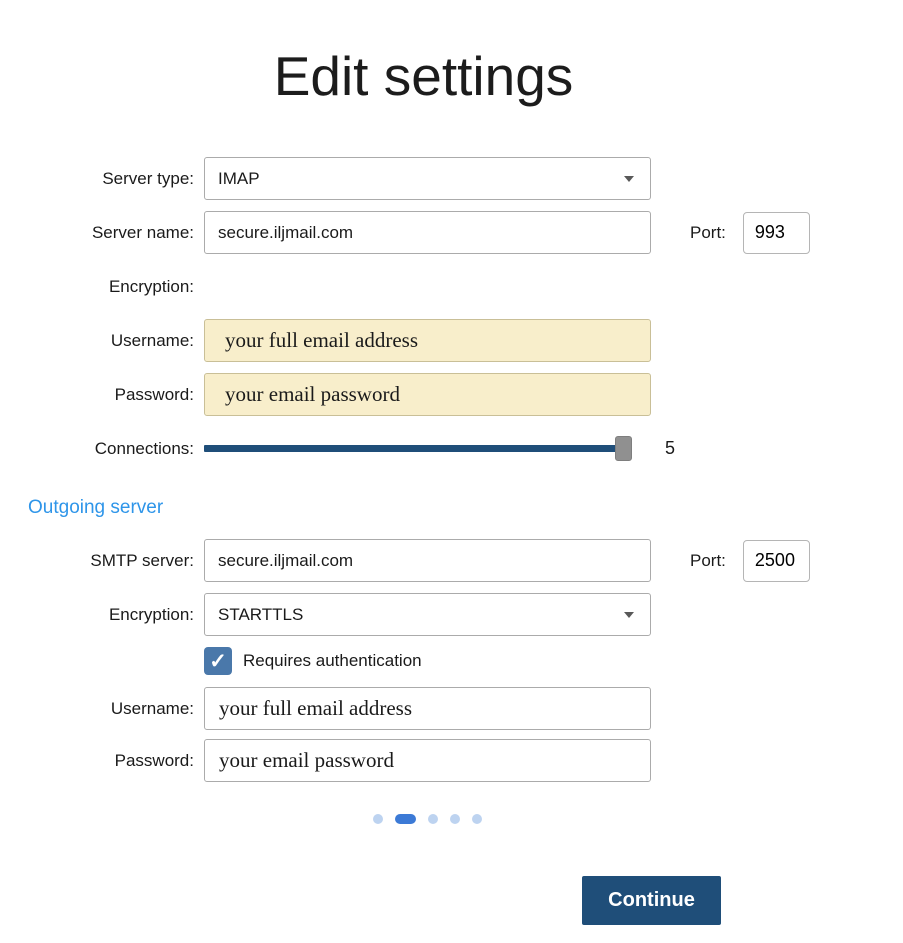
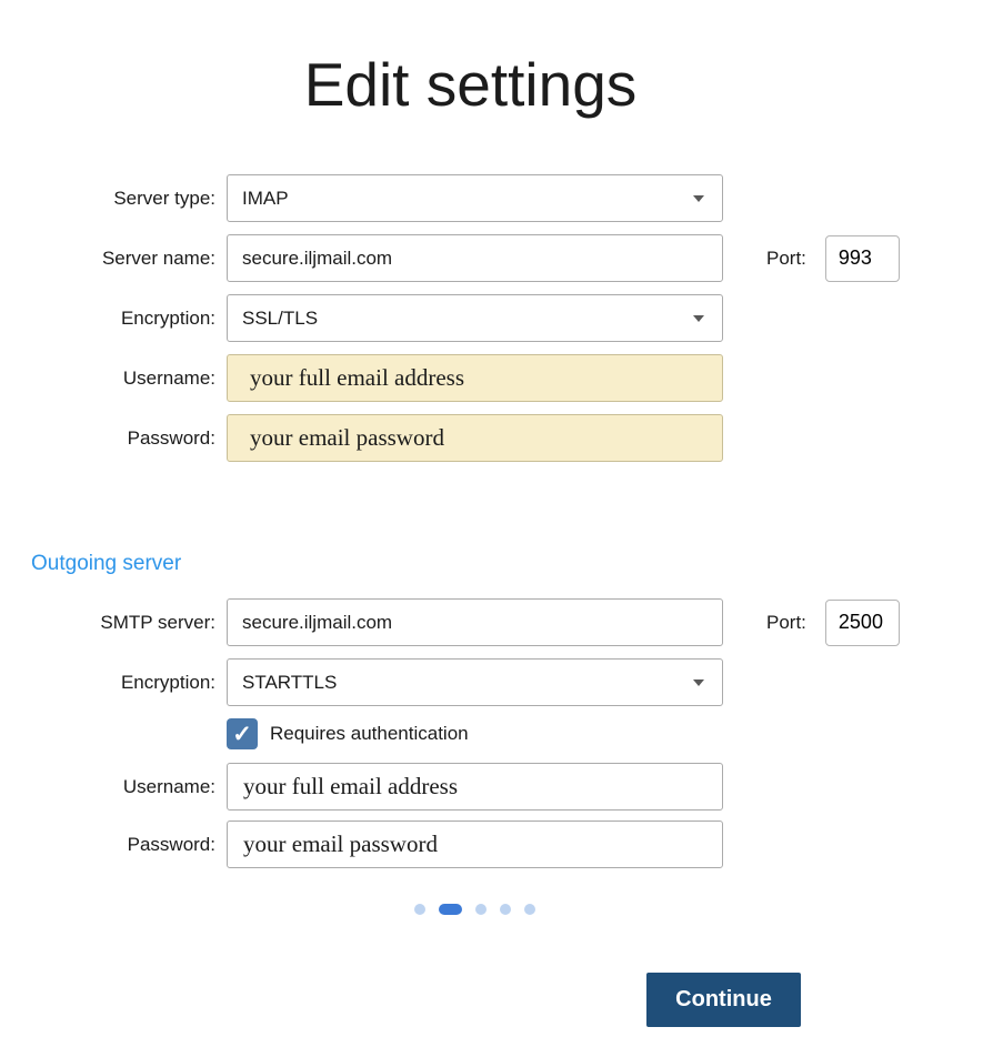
  Edit settings
  Server type:
  IMAP
  Server name:
  secure.iljmail.com
  Port:
  993
  Encryption:
+ SSL/TLS
  Username:
  your full email address
  Password:
  your email password
- Connections:
- 5
  Outgoing server
  SMTP server:
  secure.iljmail.com
  Port:
  2500
  Encryption:
  STARTTLS
  ✓
  Requires authentication
  Username:
  your full email address
  Password:
  your email password
  Continue
